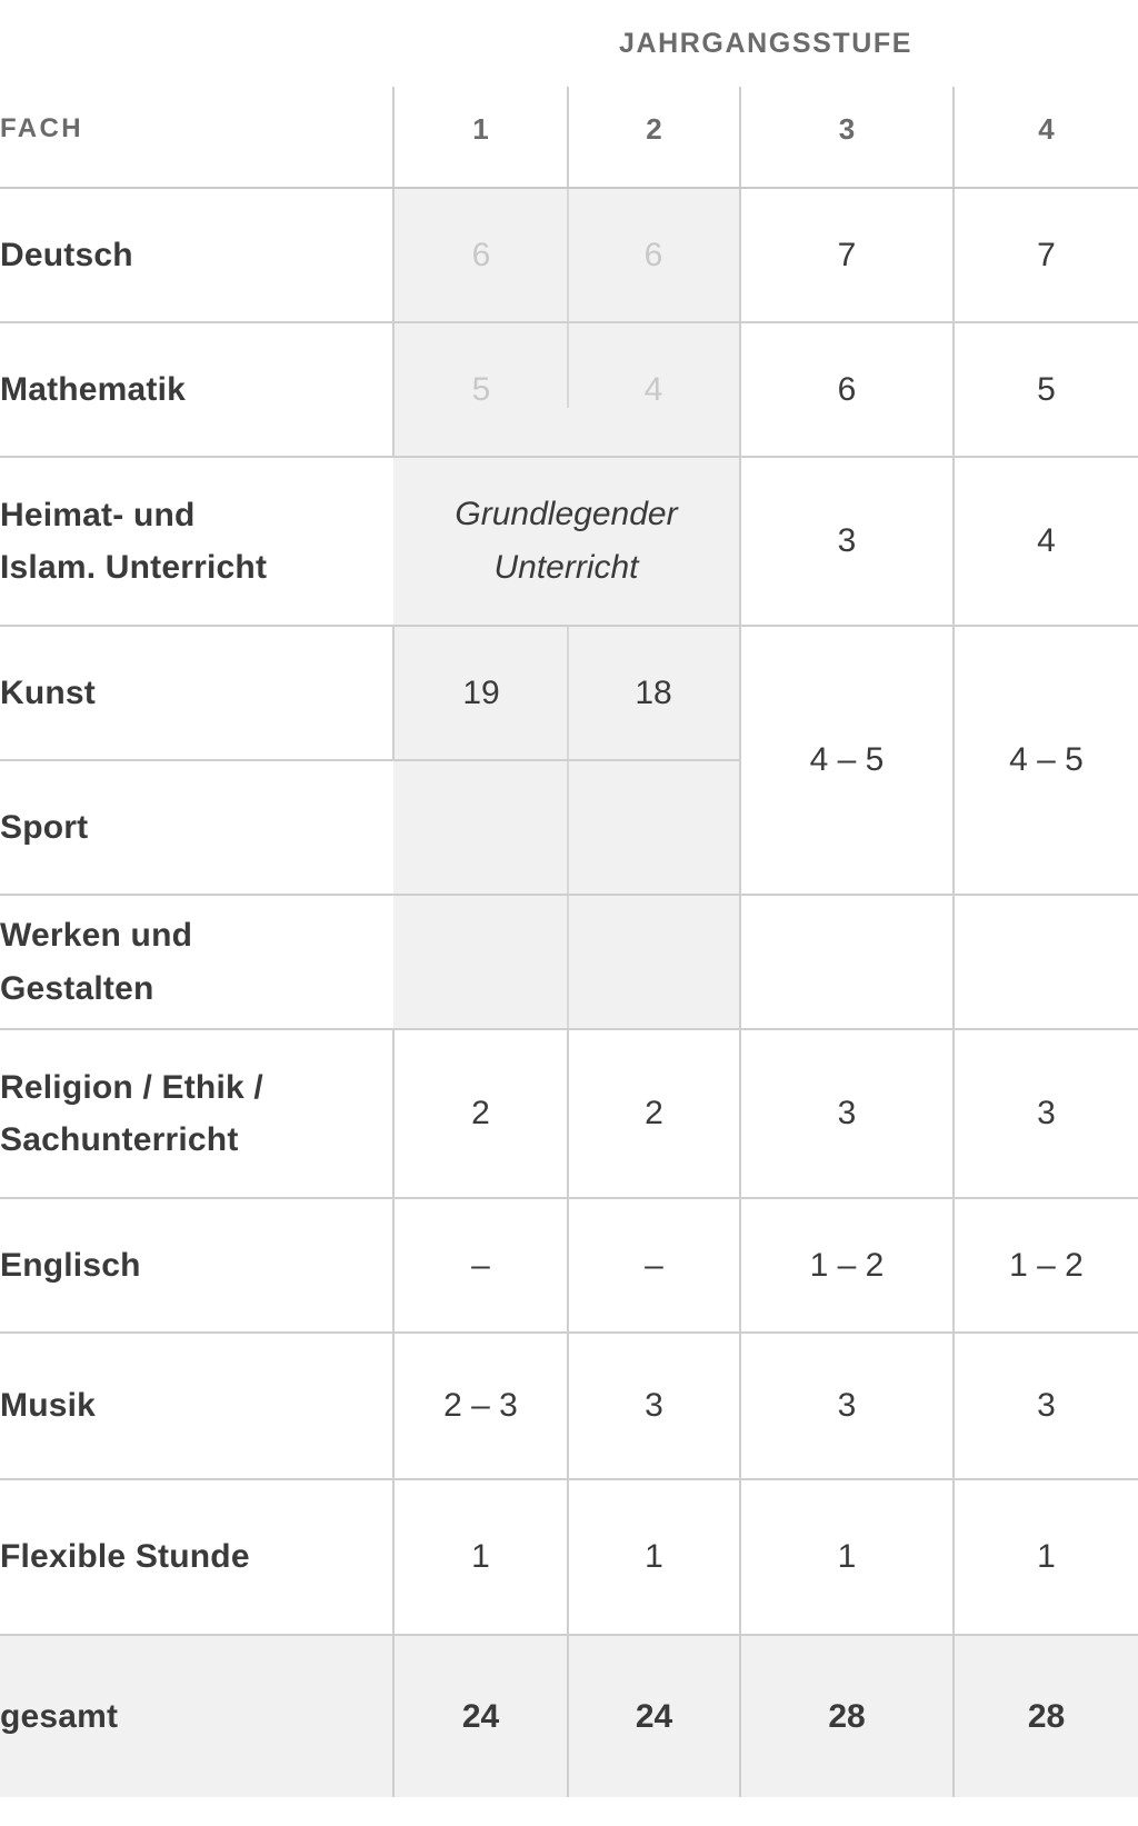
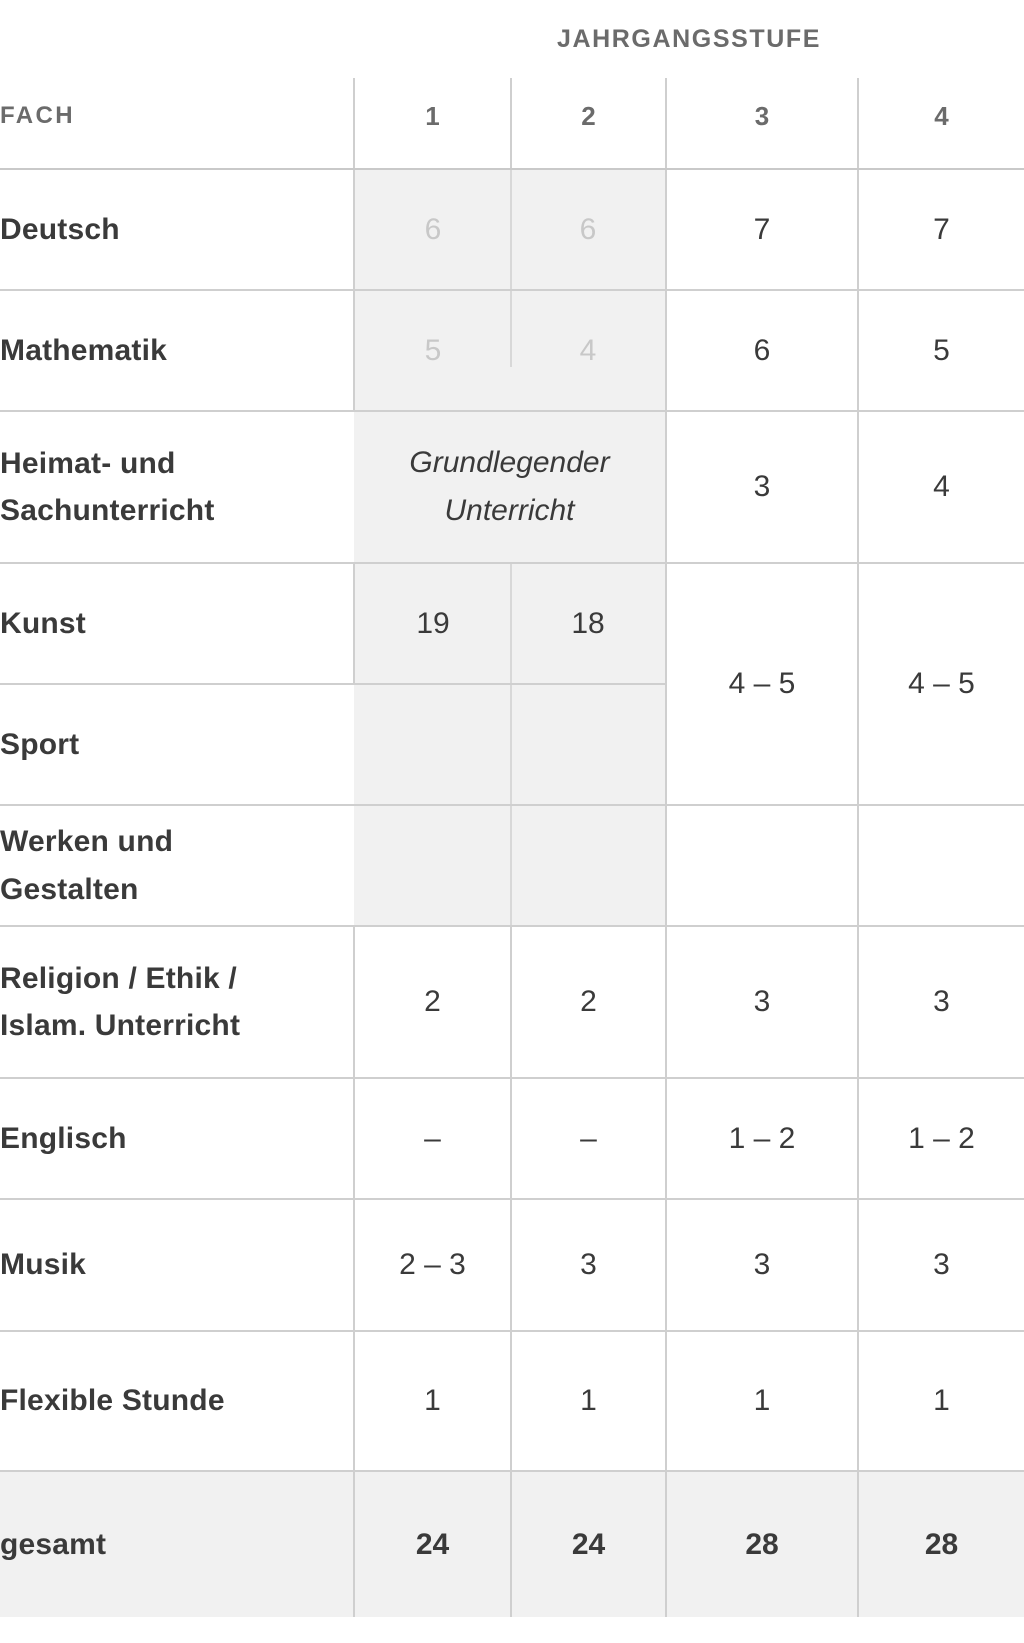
  	JAHRGANGSSTUFE
  FACH	1	2	3	4
  Deutsch	6	6	7	7
  Mathematik	5	4	6	5
- Heimat- und Islam. Unterricht	Grundlegender Unterricht	3	4
+ Heimat- und Sachunterricht	Grundlegender Unterricht	3	4
  Kunst	19	18	4 – 5	4 – 5
  Sport
  Werken und Gestalten
- Religion / Ethik / Sachunterricht	2	2	3	3
+ Religion / Ethik / Islam. Unterricht	2	2	3	3
  Englisch	–	–	1 – 2	1 – 2
  Musik	2 – 3	3	3	3
  Flexible Stunde	1	1	1	1
  gesamt	24	24	28	28
